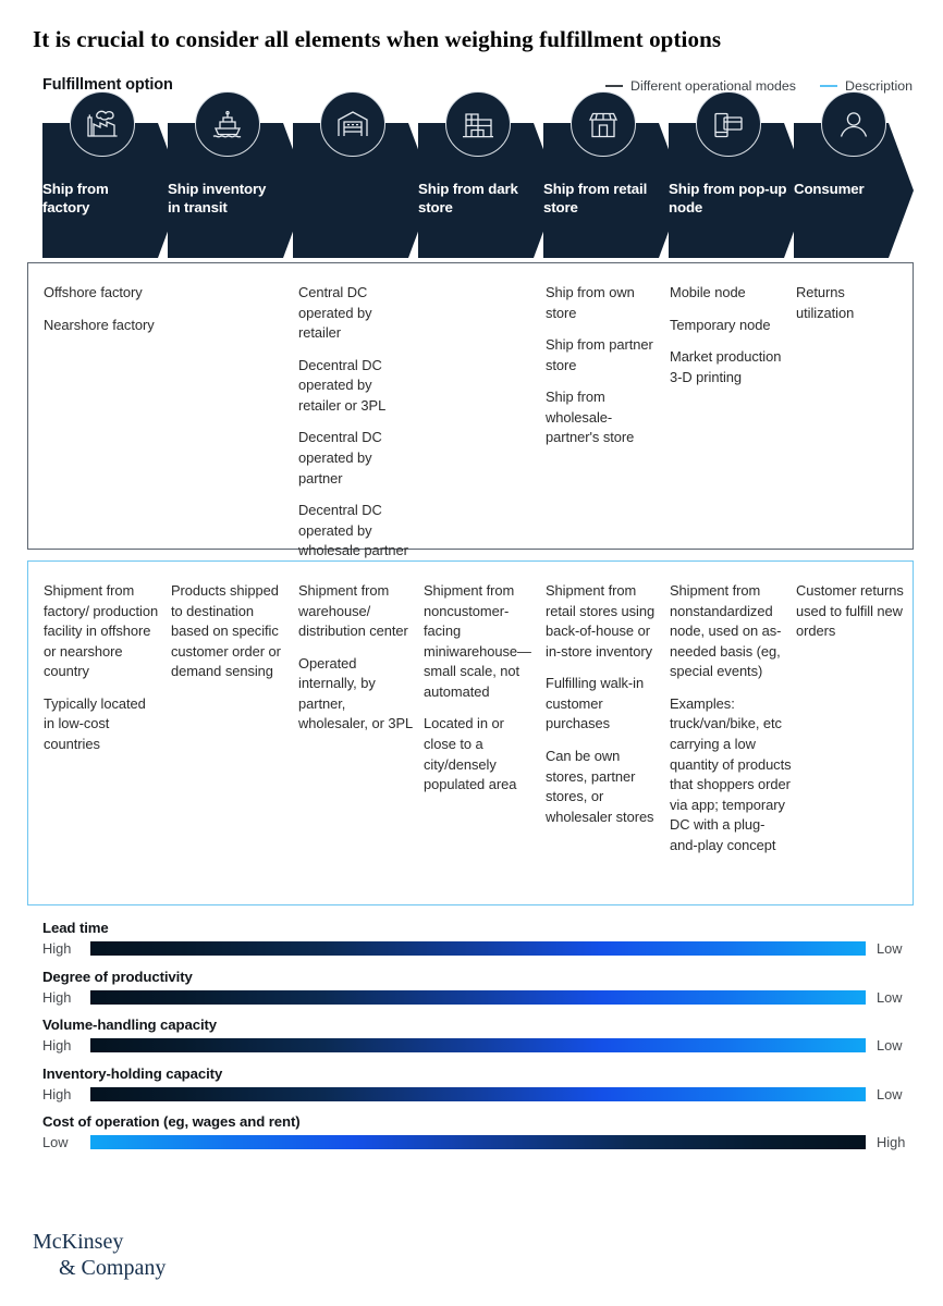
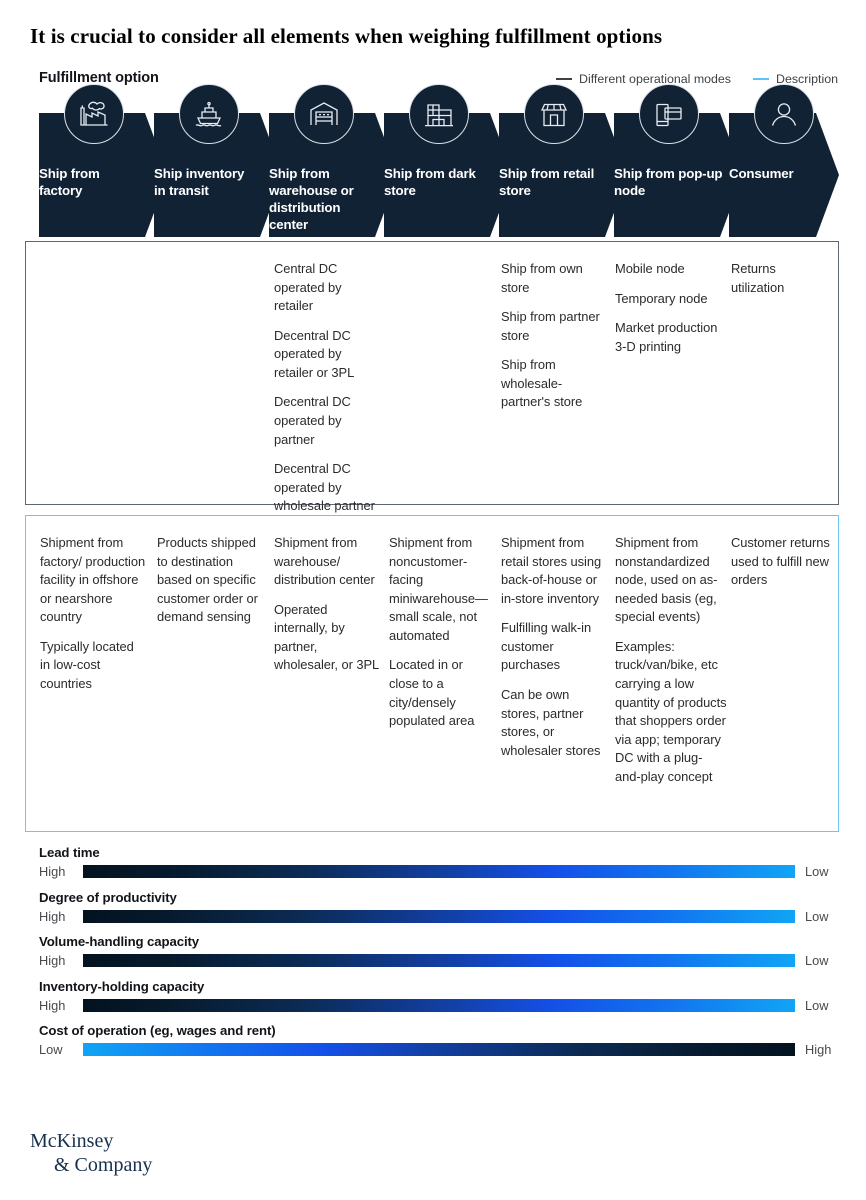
  It is crucial to consider all elements when weighing fulfillment options
  Fulfillment option
  Different operational modes
  Description
  Ship from factory
  Ship inventory in transit
+ Ship from warehouse or distribution center
  Ship from dark store
  Ship from retail store
  Ship from pop-up node
  Consumer
- Offshore factory
- Nearshore factory
  Central DC operated by retailer
  Decentral DC operated by retailer or 3PL
  Decentral DC operated by partner
  Decentral DC operated by wholesale partner
  Ship from own store
  Ship from partner store
  Ship from wholesale-partner's store
  Mobile node
  Temporary node
  Market production 3-D printing
  Returns utilization
  Shipment from factory/ production facility in offshore or nearshore country
  Typically located in low-cost countries
  Products shipped to destination based on specific customer order or demand sensing
  Shipment from warehouse/ distribution center
  Operated internally, by partner, wholesaler, or 3PL
  Shipment from noncustomer-facing miniwarehouse—small scale, not automated
  Located in or close to a city/densely populated area
  Shipment from retail stores using back-of-house or in-store inventory
  Fulfilling walk-in customer purchases
  Can be own stores, partner stores, or wholesaler stores
  Shipment from nonstandardized node, used on as-needed basis (eg, special events)
  Examples: truck/van/bike, etc carrying a low quantity of products that shoppers order via app; temporary DC with a plug-and-play concept
  Customer returns used to fulfill new orders
  Lead time
  High
  Low
  Degree of productivity
  High
  Low
  Volume-handling capacity
  High
  Low
  Inventory-holding capacity
  High
  Low
  Cost of operation (eg, wages and rent)
  Low
  High
  McKinsey
  & Company
